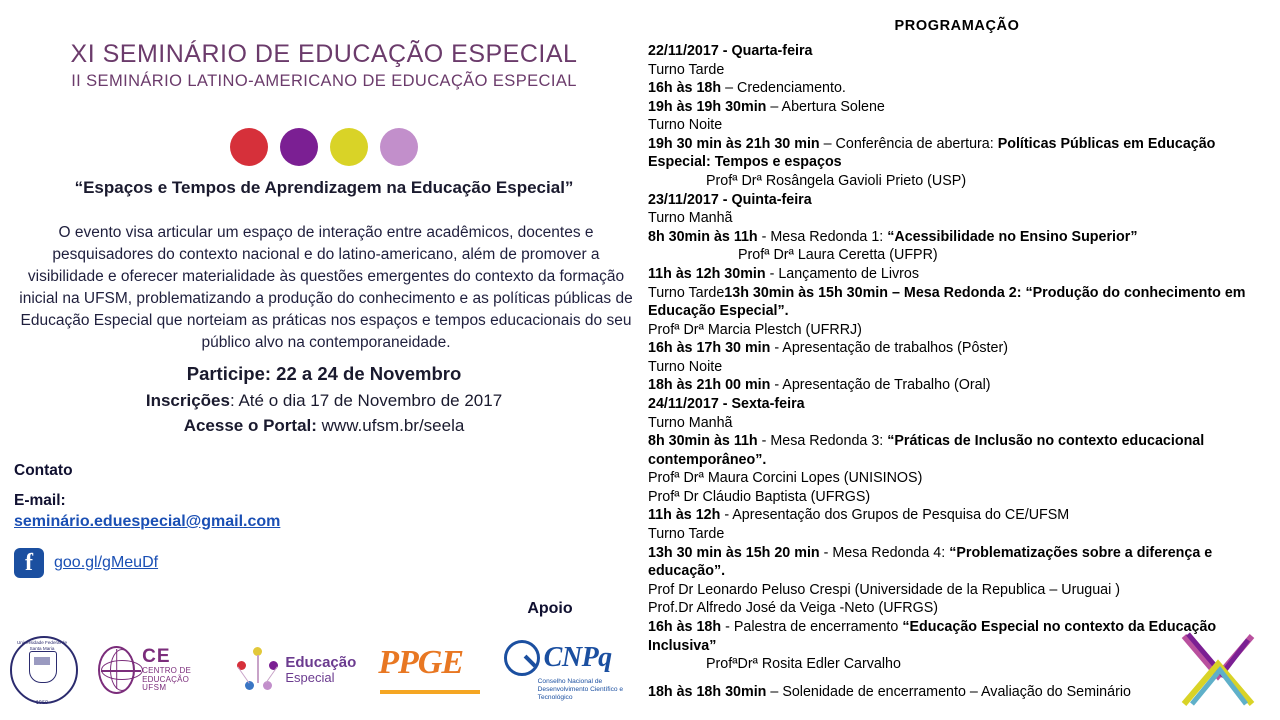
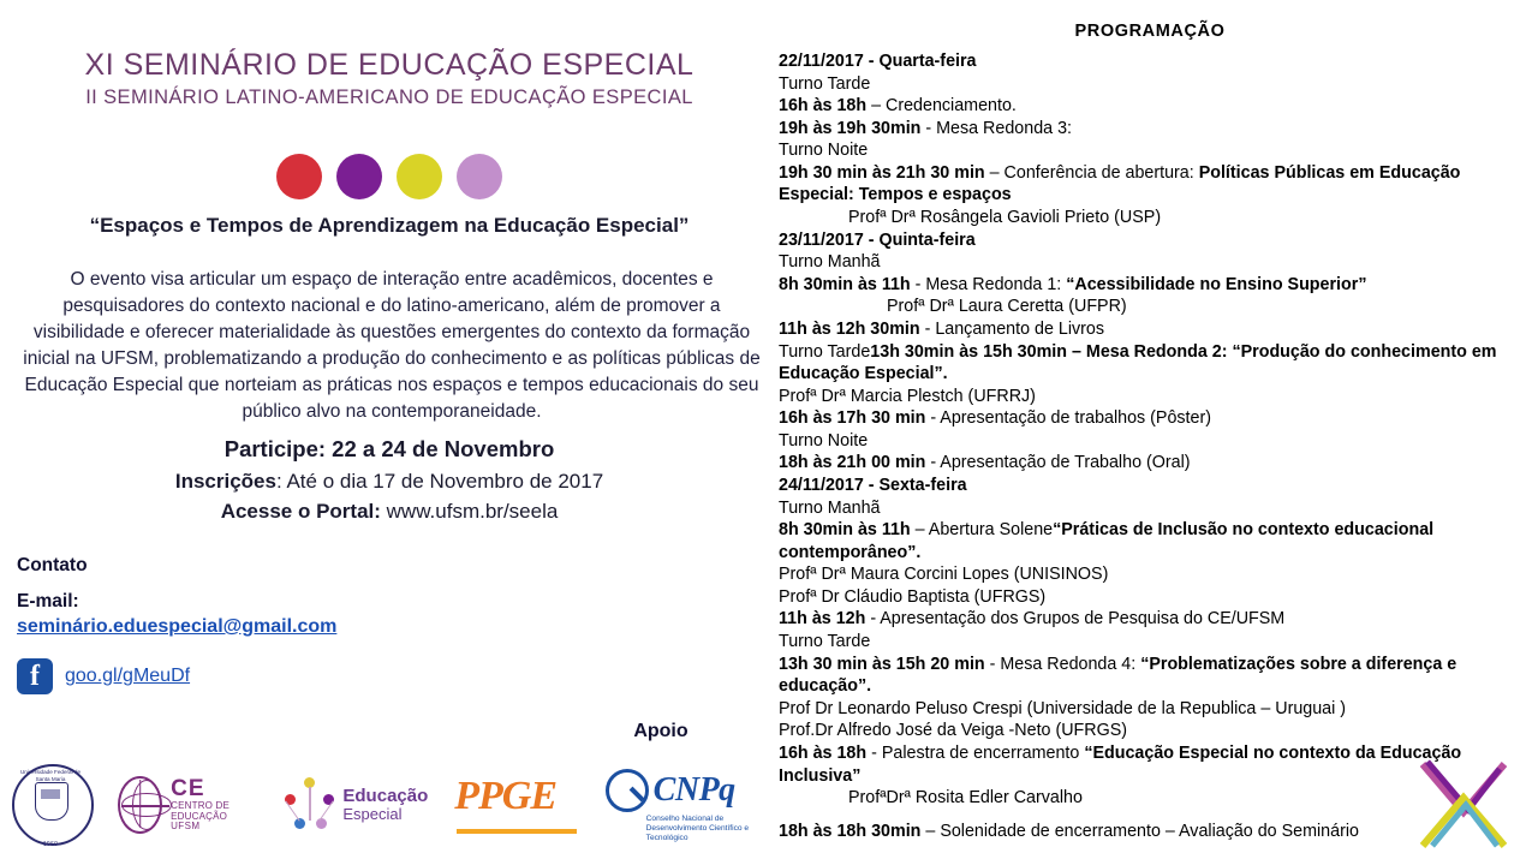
  XI SEMINÁRIO DE EDUCAÇÃO ESPECIAL
  II SEMINÁRIO LATINO-AMERICANO DE EDUCAÇÃO ESPECIAL
  “Espaços e Tempos de Aprendizagem na Educação Especial”
  O evento visa articular um espaço de interação entre acadêmicos, docentes e pesquisadores do contexto nacional e do latino-americano, além de promover a visibilidade e oferecer materialidade às questões emergentes do contexto da formação inicial na UFSM, problematizando a produção do conhecimento e as políticas públicas de Educação Especial que norteiam as práticas nos espaços e tempos educacionais do seu público alvo na contemporaneidade.
  Participe: 22 a 24 de Novembro
  Inscrições: Até o dia 17 de Novembro de 2017
  Acesse o Portal: www.ufsm.br/seela
  Contato
  E-mail:
  seminário.eduespecial@gmail.com
  f
  goo.gl/gMeuDf
  Apoio
  CE
  CENTRO DE EDUCAÇÃO
  UFSM
  Educação
  Especial
  PPGE
  CNPq
  PROGRAMAÇÃO
  22/11/2017 - Quarta-feira
  Turno Tarde
  16h às 18h – Credenciamento.
- 19h às 19h 30min – Abertura Solene
+ 19h às 19h 30min - Mesa Redonda 3:
  Turno Noite
  19h 30 min às 21h 30 min – Conferência de abertura: Políticas Públicas em Educação Especial: Tempos e espaços
  Profª Drª Rosângela Gavioli Prieto (USP)
  23/11/2017 - Quinta-feira
  Turno Manhã
  8h 30min às 11h - Mesa Redonda 1: “Acessibilidade no Ensino Superior”
  Profª Drª Laura Ceretta (UFPR)
  11h às 12h 30min - Lançamento de Livros
  Turno Tarde13h 30min às 15h 30min – Mesa Redonda 2: “Produção do conhecimento em Educação Especial”.
  Profª Drª Marcia Plestch (UFRRJ)
  16h às 17h 30 min - Apresentação de trabalhos (Pôster)
  Turno Noite
  18h às 21h 00 min - Apresentação de Trabalho (Oral)
  24/11/2017 - Sexta-feira
  Turno Manhã
- 8h 30min às 11h - Mesa Redonda 3: “Práticas de Inclusão no contexto educacional contemporâneo”.
+ 8h 30min às 11h – Abertura Solene“Práticas de Inclusão no contexto educacional contemporâneo”.
  Profª Drª Maura Corcini Lopes (UNISINOS)
  Profª Dr Cláudio Baptista (UFRGS)
  11h às 12h - Apresentação dos Grupos de Pesquisa do CE/UFSM
  Turno Tarde
  13h 30 min às 15h 20 min - Mesa Redonda 4: “Problematizações sobre a diferença e educação”.
  Prof Dr Leonardo Peluso Crespi (Universidade de la Republica – Uruguai )
  Prof.Dr Alfredo José da Veiga -Neto (UFRGS)
  16h às 18h - Palestra de encerramento “Educação Especial no contexto da Educação Inclusiva”
  ProfªDrª Rosita Edler Carvalho
  18h às 18h 30min – Solenidade de encerramento – Avaliação do Seminário
